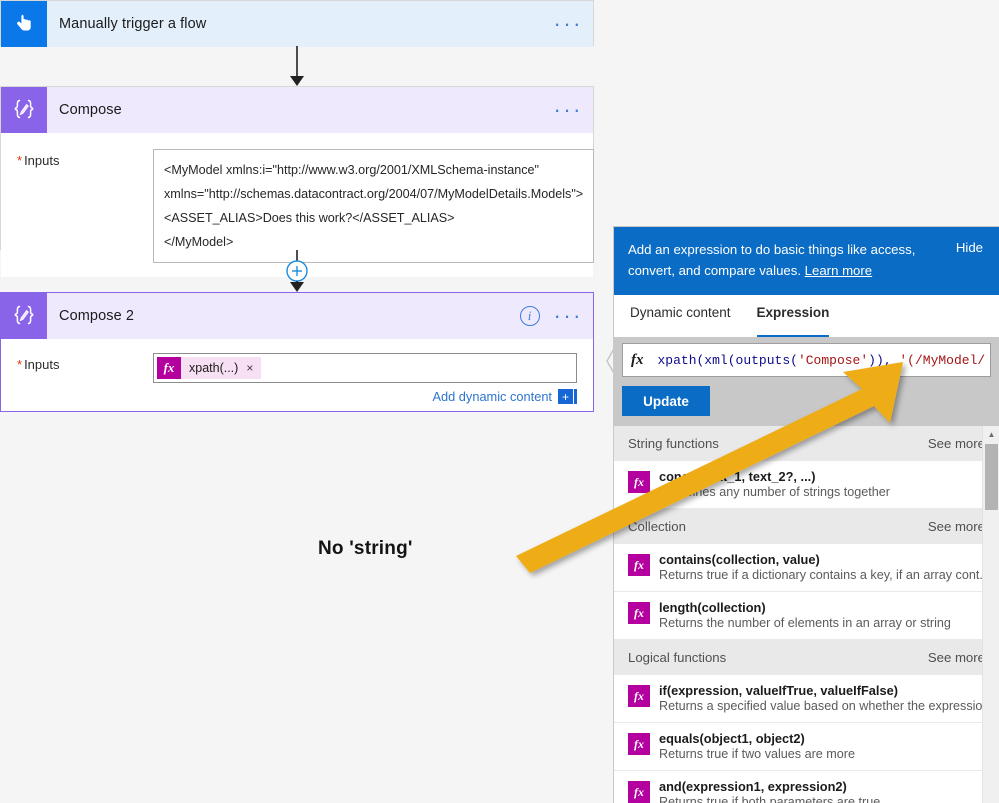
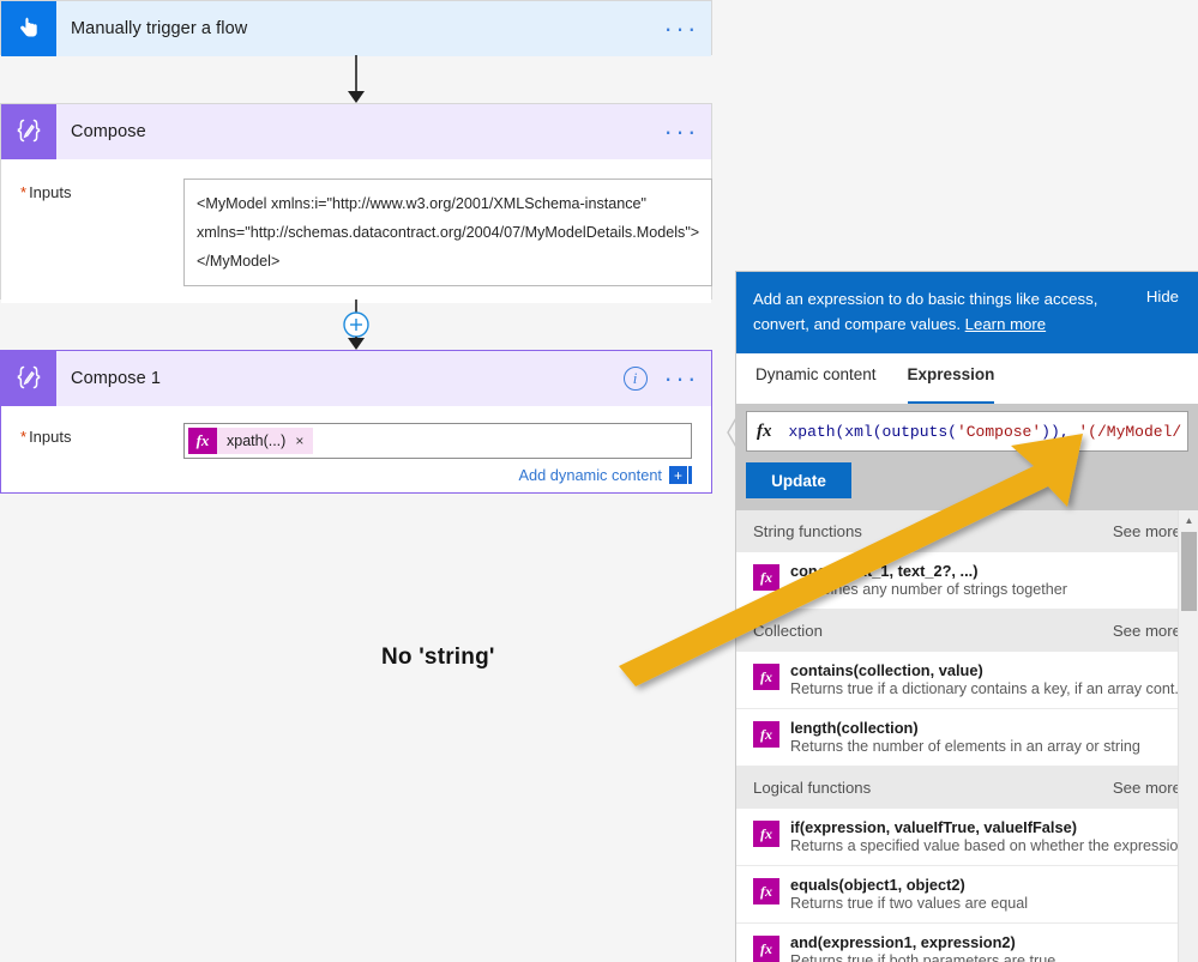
  Manually trigger a flow
  ···
  Compose
  ···
  * Inputs
  <MyModel xmlns:i="http://www.w3.org/2001/XMLSchema-instance"
  xmlns="http://schemas.datacontract.org/2004/07/MyModelDetails.Models">
- <ASSET_ALIAS>Does this work?</ASSET_ALIAS>
  </MyModel>
- Compose 2
+ Compose 1
  i
  ···
  * Inputs
  fx
  xpath(...)
  ×
  Add dynamic content
  +
  No 'string'
  Add an expression to do basic things like access, convert, and compare values. Learn more
  Hide
  Dynamic content
  Expression
  fx
  xpath(xml(outputs('Compose')), '(/MyModel/
  Update
  String functions
  See mor
  fx
  nes any number of strings together
  Collection
  See mor
  fx
  contains(collection, value)
  Returns true if a dictionary contains a key, if an array cont
  fx
  length(collection)
  Returns the number of elements in an array or string
  Logical functions
  See mor
  fx
  if(expression, valueIfTrue, valueIfFalse)
  Returns a specified value based on whether the expressio
  fx
  equals(object1, object2)
- Returns true if two values are more
+ Returns true if two values are equal
  fx
  and(expression1, expression2)
  Returns true if both parameters are true
  ▲
